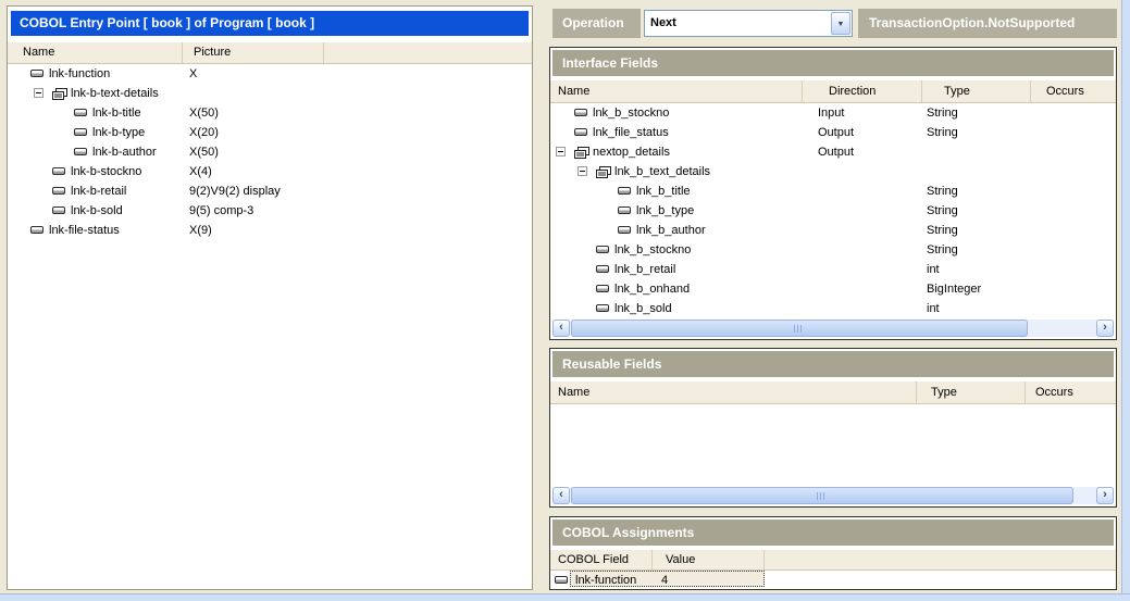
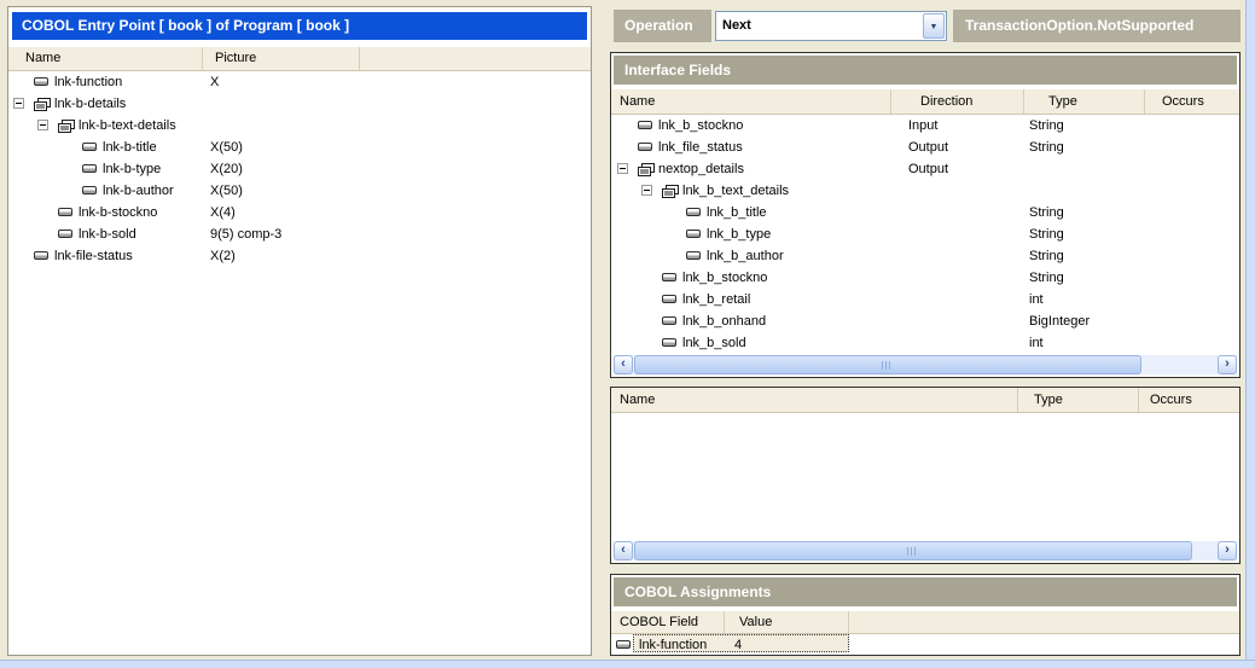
  COBOL Entry Point [ book ] of Program [ book ]
  Name
  Picture
  lnk-function
  X
+ lnk-b-details
  lnk-b-text-details
  lnk-b-title
  X(50)
  lnk-b-type
  X(20)
  lnk-b-author
  X(50)
  lnk-b-stockno
  X(4)
- lnk-b-retail
- 9(2)V9(2) display
  lnk-b-sold
  9(5) comp-3
  lnk-file-status
- X(9)
+ X(2)
  Operation
  Next
  TransactionOption.NotSupported
  Interface Fields
  Name
  Direction
  Type
  Occurs
  lnk_b_stockno
  Input
  String
  lnk_file_status
  Output
  String
  nextop_details
  Output
  lnk_b_text_details
  lnk_b_title
  String
  lnk_b_type
  String
  lnk_b_author
  String
  lnk_b_stockno
  String
  lnk_b_retail
  int
  lnk_b_onhand
  BigInteger
  lnk_b_sold
  int
  ‹
  ›
- Reusable Fields
  Name
  Type
  Occurs
  ‹
  ›
  COBOL Assignments
  COBOL Field
  Value
  lnk-function
  4
